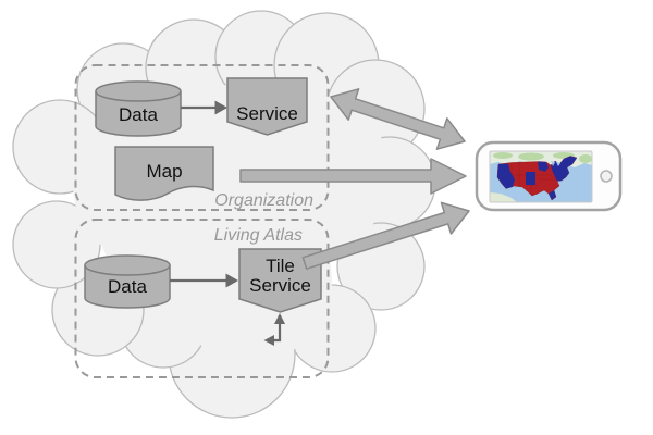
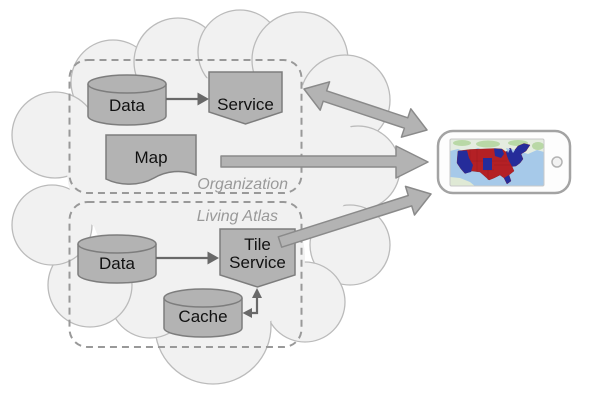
  Organization
  Living Atlas
  Data
  Service
  Map
  Data
  Tile
  Service
+ Cache
